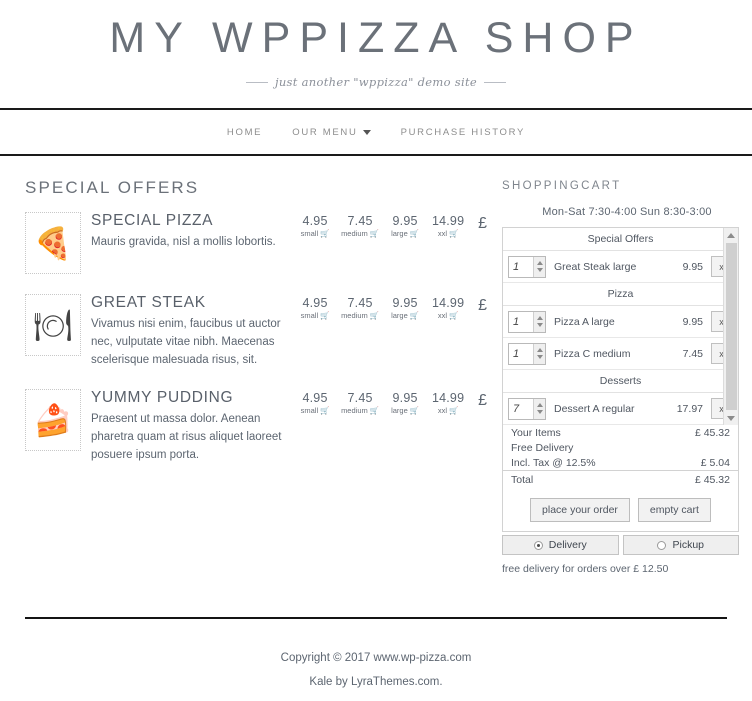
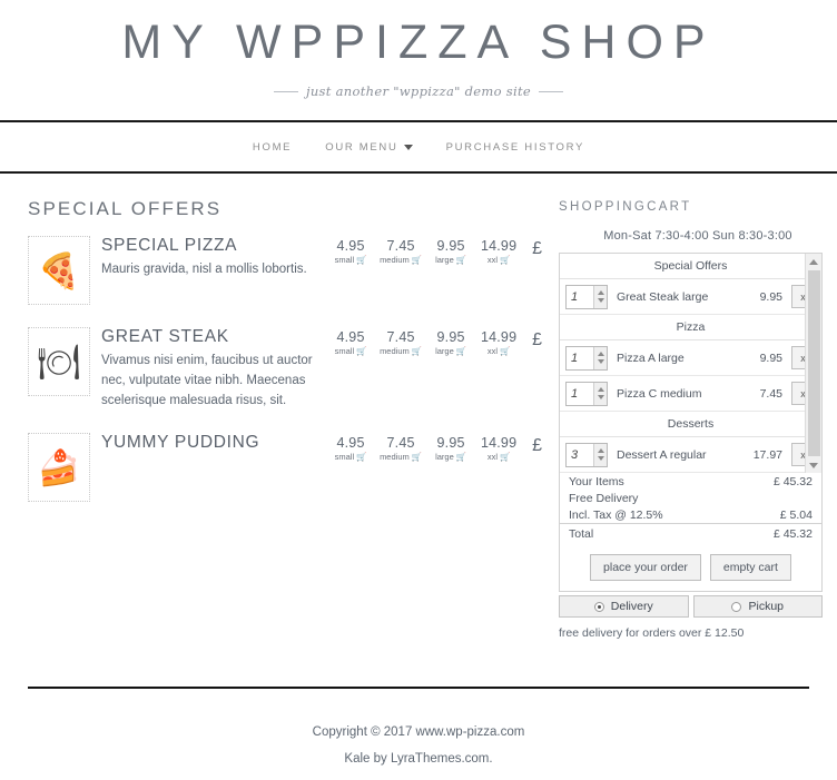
  MY WPPIZZA SHOP
  just another "wppizza" demo site
  HOME
  OUR MENU
  PURCHASE HISTORY
  SPECIAL OFFERS
  🍕
  SPECIAL PIZZA
  Mauris gravida, nisl a mollis lobortis.
  4.95
  small 🛒
  7.45
  medium 🛒
  9.95
  large 🛒
  14.99
  xxl 🛒
  £
  🍽
  GREAT STEAK
  Vivamus nisi enim, faucibus ut auctor nec, vulputate vitae nibh. Maecenas scelerisque malesuada risus, sit.
  4.95
  small 🛒
  7.45
  medium 🛒
  9.95
  large 🛒
  14.99
  xxl 🛒
  £
  🍰
  YUMMY PUDDING
- Praesent ut massa dolor. Aenean pharetra quam at risus aliquet laoreet posuere ipsum porta.
  4.95
  small 🛒
  7.45
  medium 🛒
  9.95
  large 🛒
  14.99
  xxl 🛒
  £
  SHOPPINGCART
  Mon-Sat 7:30-4:00 Sun 8:30-3:00
  Special Offers
  1
  Great Steak large
  9.95
  x
  Pizza
  1
  Pizza A large
  9.95
  x
  1
  Pizza C medium
  7.45
  x
  Desserts
- 7
+ 3
  Dessert A regular
  17.97
  x
  Your Items
  £ 45.32
  Free Delivery
  Incl. Tax @ 12.5%
  £ 5.04
  Total
  £ 45.32
  place your order
  empty cart
  Delivery
  Pickup
  free delivery for orders over £ 12.50
  Copyright © 2017 www.wp-pizza.com
  Kale by LyraThemes.com.
